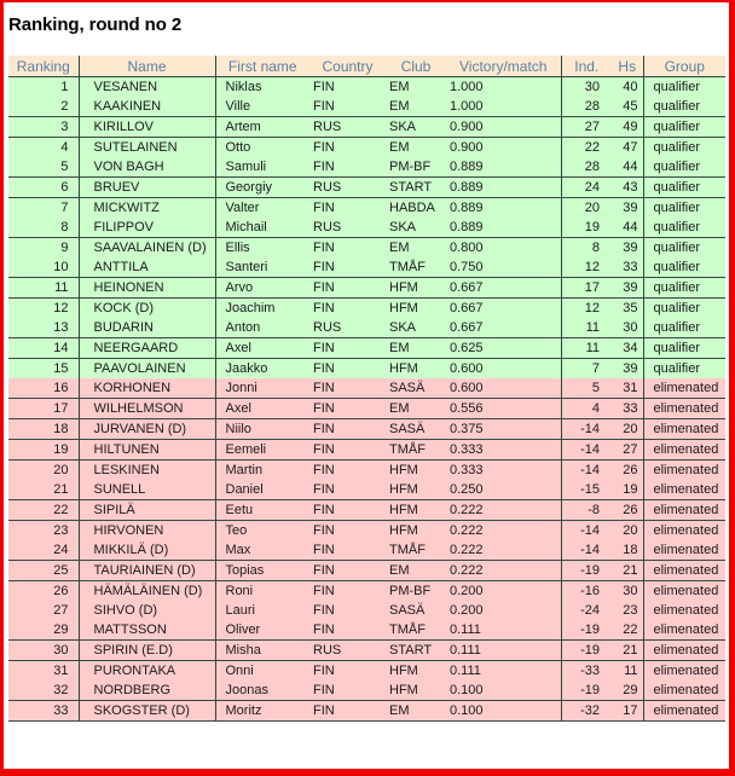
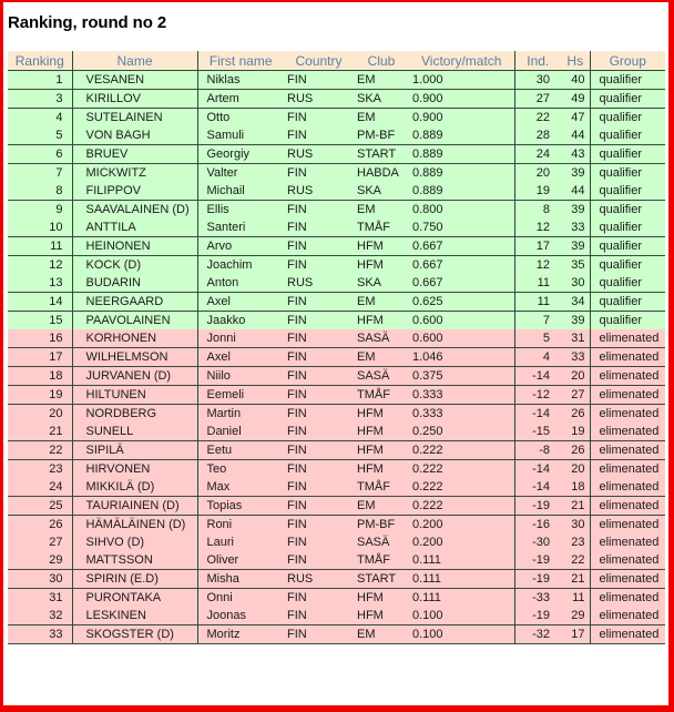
  Ranking, round no 2
  Ranking	Name	First name	Country	Club	Victory/match	Ind.	Hs	Group
  1	VESANEN	Niklas	FIN	EM	1.000	30	40	qualifier
- 2	KAAKINEN	Ville	FIN	EM	1.000	28	45	qualifier
  3	KIRILLOV	Artem	RUS	SKA	0.900	27	49	qualifier
  4	SUTELAINEN	Otto	FIN	EM	0.900	22	47	qualifier
  5	VON BAGH	Samuli	FIN	PM-BF	0.889	28	44	qualifier
  6	BRUEV	Georgiy	RUS	START	0.889	24	43	qualifier
  7	MICKWITZ	Valter	FIN	HABDA	0.889	20	39	qualifier
  8	FILIPPOV	Michail	RUS	SKA	0.889	19	44	qualifier
  9	SAAVALAINEN (D)	Ellis	FIN	EM	0.800	8	39	qualifier
  10	ANTTILA	Santeri	FIN	TMÅF	0.750	12	33	qualifier
  11	HEINONEN	Arvo	FIN	HFM	0.667	17	39	qualifier
  12	KOCK (D)	Joachim	FIN	HFM	0.667	12	35	qualifier
  13	BUDARIN	Anton	RUS	SKA	0.667	11	30	qualifier
  14	NEERGAARD	Axel	FIN	EM	0.625	11	34	qualifier
  15	PAAVOLAINEN	Jaakko	FIN	HFM	0.600	7	39	qualifier
  16	KORHONEN	Jonni	FIN	SASÄ	0.600	5	31	elimenated
- 17	WILHELMSON	Axel	FIN	EM	0.556	4	33	elimenated
+ 17	WILHELMSON	Axel	FIN	EM	1.046	4	33	elimenated
  18	JURVANEN (D)	Niilo	FIN	SASÄ	0.375	-14	20	elimenated
- 19	HILTUNEN	Eemeli	FIN	TMÅF	0.333	-14	27	elimenated
+ 19	HILTUNEN	Eemeli	FIN	TMÅF	0.333	-12	27	elimenated
- 20	LESKINEN	Martin	FIN	HFM	0.333	-14	26	elimenated
+ 20	NORDBERG	Martin	FIN	HFM	0.333	-14	26	elimenated
  21	SUNELL	Daniel	FIN	HFM	0.250	-15	19	elimenated
  22	SIPILÄ	Eetu	FIN	HFM	0.222	-8	26	elimenated
  23	HIRVONEN	Teo	FIN	HFM	0.222	-14	20	elimenated
  24	MIKKILÄ (D)	Max	FIN	TMÅF	0.222	-14	18	elimenated
  25	TAURIAINEN (D)	Topias	FIN	EM	0.222	-19	21	elimenated
  26	HÄMÄLÄINEN (D)	Roni	FIN	PM-BF	0.200	-16	30	elimenated
- 27	SIHVO (D)	Lauri	FIN	SASÄ	0.200	-24	23	elimenated
+ 27	SIHVO (D)	Lauri	FIN	SASÄ	0.200	-30	23	elimenated
  29	MATTSSON	Oliver	FIN	TMÅF	0.111	-19	22	elimenated
  30	SPIRIN (E.D)	Misha	RUS	START	0.111	-19	21	elimenated
  31	PURONTAKA	Onni	FIN	HFM	0.111	-33	11	elimenated
- 32	NORDBERG	Joonas	FIN	HFM	0.100	-19	29	elimenated
+ 32	LESKINEN	Joonas	FIN	HFM	0.100	-19	29	elimenated
  33	SKOGSTER (D)	Moritz	FIN	EM	0.100	-32	17	elimenated
